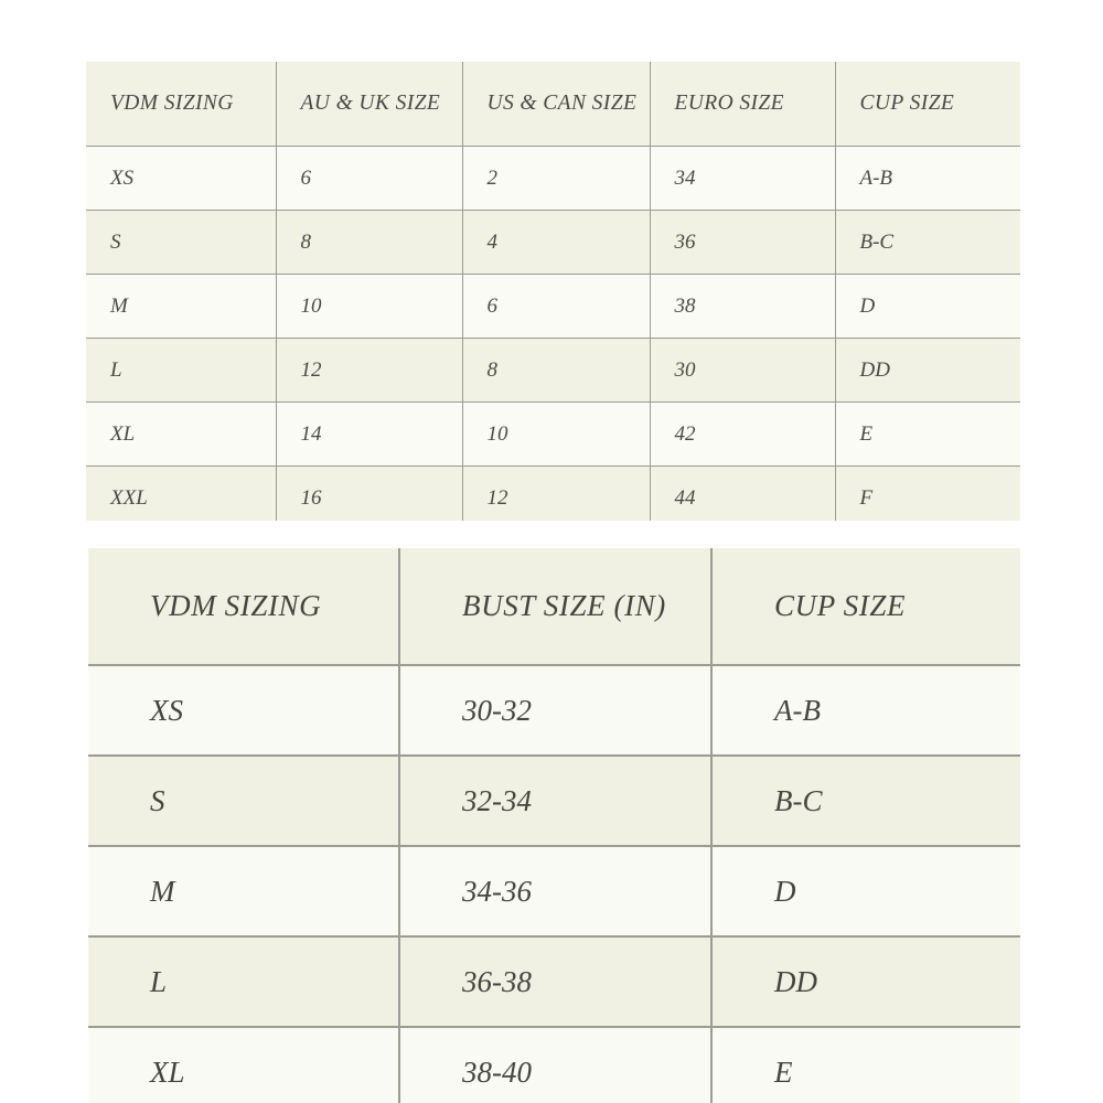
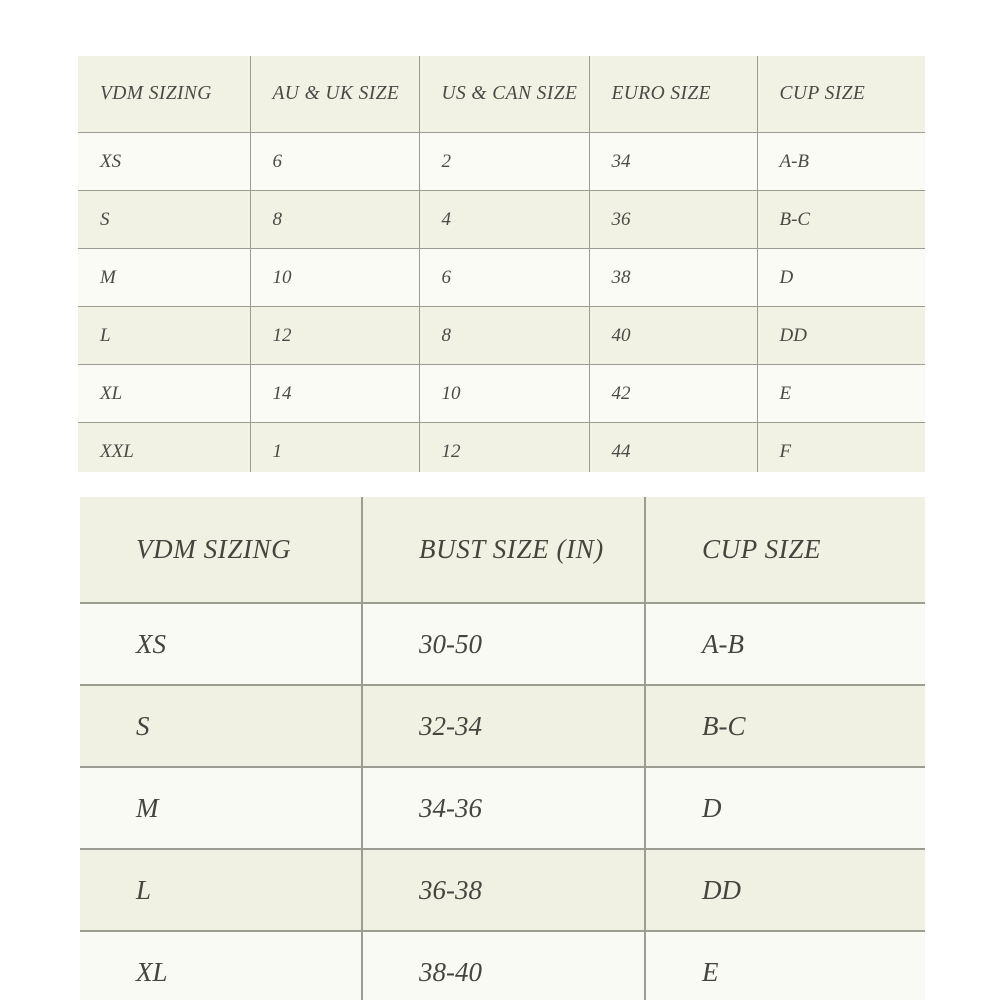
  VDM SIZING	AU & UK SIZE	US & CAN SIZE	EURO SIZE	CUP SIZE
  XS	6	2	34	A-B
  S	8	4	36	B-C
  M	10	6	38	D
- L	12	8	30	DD
+ L	12	8	40	DD
  XL	14	10	42	E
- XXL	16	12	44	F
+ XXL	1	12	44	F
  VDM SIZING	BUST SIZE (IN)	CUP SIZE
- XS	30-32	A-B
+ XS	30-50	A-B
  S	32-34	B-C
  M	34-36	D
  L	36-38	DD
  XL	38-40	E
